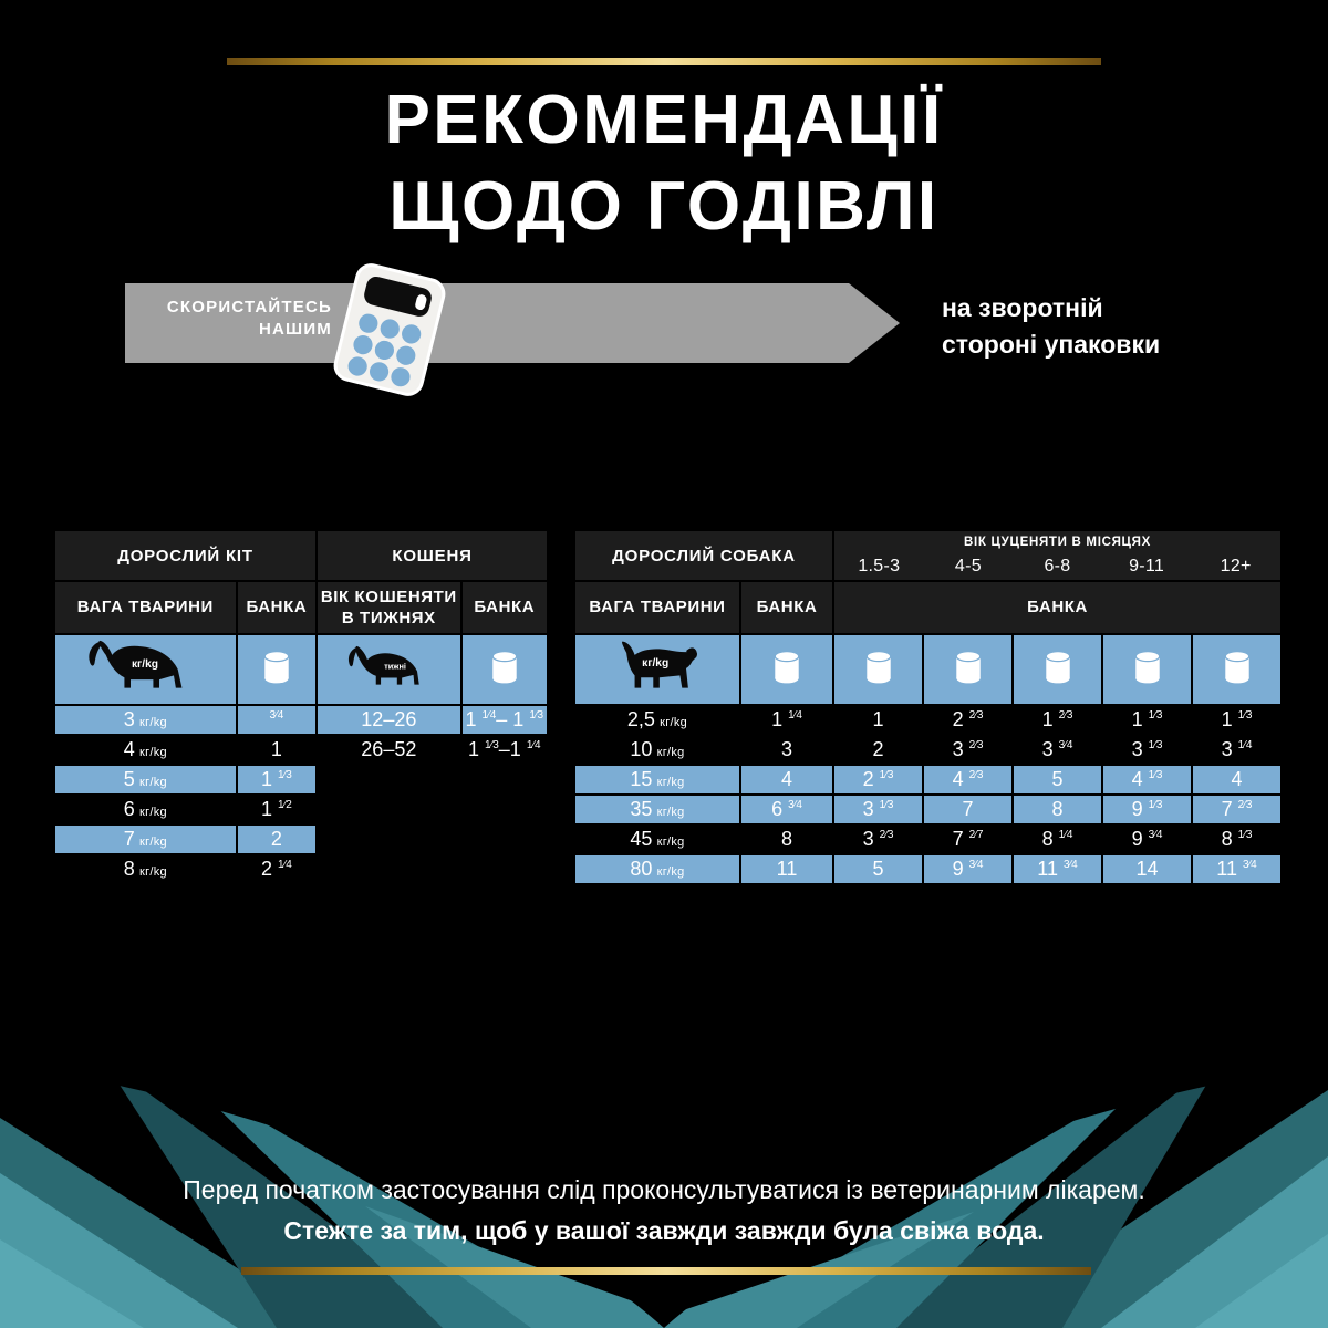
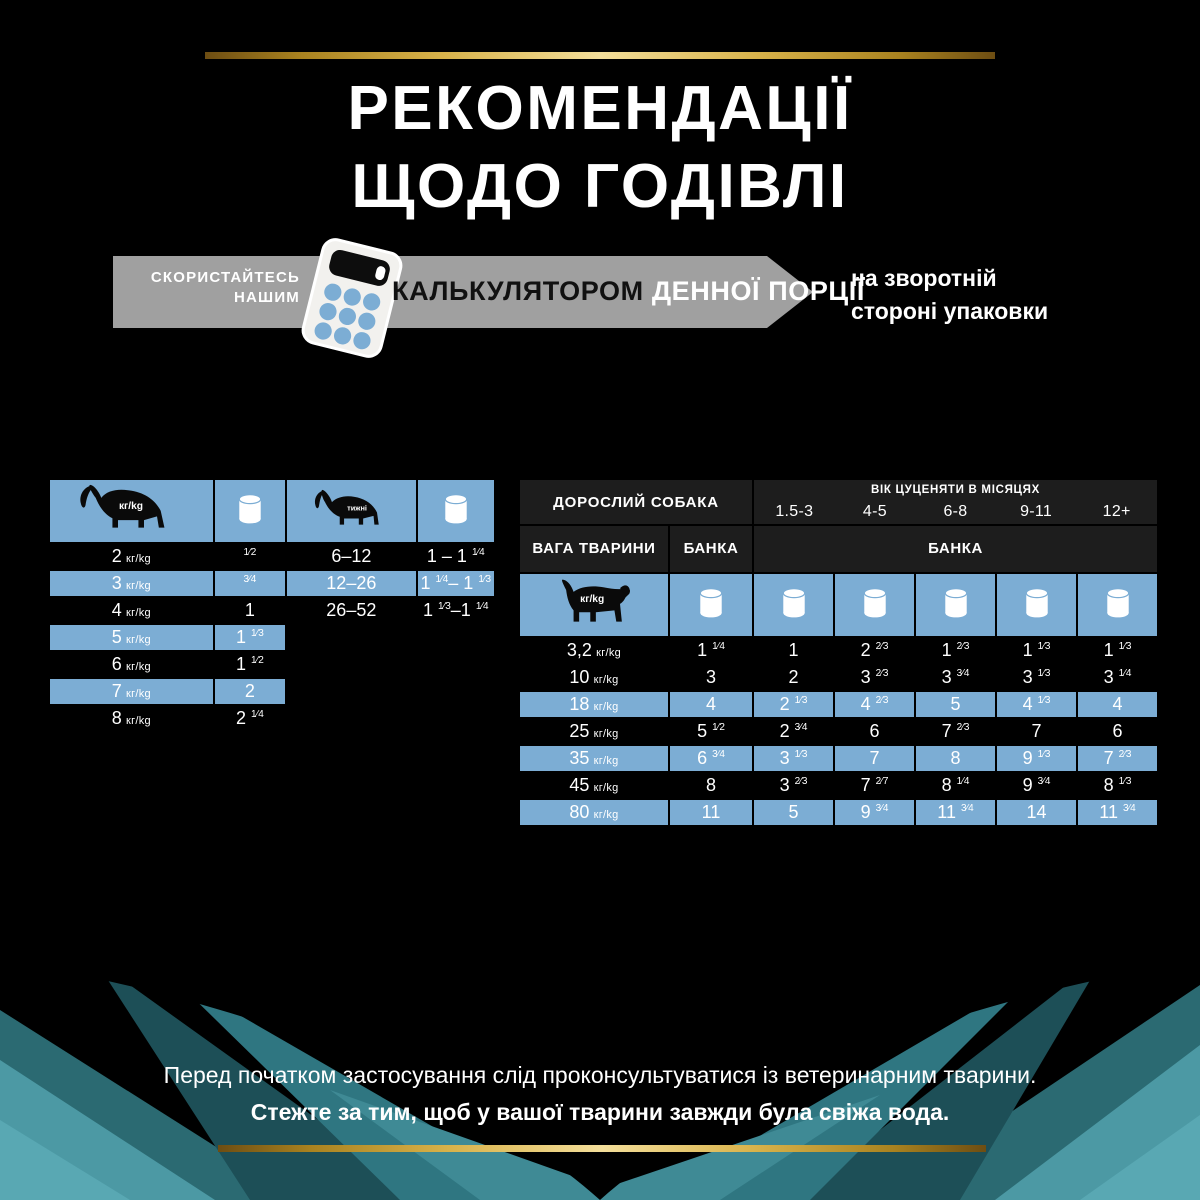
  РЕКОМЕНДАЦІЇ
  ЩОДО ГОДІВЛІ
  СКОРИСТАЙТЕСЬ
  НАШИМ
+ КАЛЬКУЛЯТОРОМ ДЕННОЇ ПОРЦІЇ
  на зворотній
  стороні упаковки
- ДОРОСЛИЙ КІТ	КОШЕНЯ
- ВАГА ТВАРИНИ	БАНКА	ВІК КОШЕНЯТИВ ТИЖНЯХ	БАНКА
  кг/kg		тижні
+ 2 кг/kg	1⁄2	6–12	1 – 1 1⁄4
  3 кг/kg	3⁄4	12–26	1 1⁄4– 1 1⁄3
  4 кг/kg	1	26–52	1 1⁄3–1 1⁄4
  5 кг/kg	1 1⁄3
  6 кг/kg	1 1⁄2
  7 кг/kg	2
  8 кг/kg	2 1⁄4
  ДОРОСЛИЙ СОБАКА	ВІК ЦУЦЕНЯТИ В МІСЯЦЯХ1.5-3 4-5 6-8 9-11 12+
  ВАГА ТВАРИНИ	БАНКА	БАНКА
  кг/kg
- 2,5 кг/kg	1 1⁄4	1	2 2⁄3	1 2⁄3	1 1⁄3	1 1⁄3
+ 3,2 кг/kg	1 1⁄4	1	2 2⁄3	1 2⁄3	1 1⁄3	1 1⁄3
  10 кг/kg	3	2	3 2⁄3	3 3⁄4	3 1⁄3	3 1⁄4
- 15 кг/kg	4	2 1⁄3	4 2⁄3	5	4 1⁄3	4
+ 18 кг/kg	4	2 1⁄3	4 2⁄3	5	4 1⁄3	4
+ 25 кг/kg	5 1⁄2	2 3⁄4	6	7 2⁄3	7	6
  35 кг/kg	6 3⁄4	3 1⁄3	7	8	9 1⁄3	7 2⁄3
  45 кг/kg	8	3 2⁄3	7 2⁄7	8 1⁄4	9 3⁄4	8 1⁄3
  80 кг/kg	11	5	9 3⁄4	11 3⁄4	14	11 3⁄4
- Перед початком застосування слід проконсультуватися із ветеринарним лікарем.
+ Перед початком застосування слід проконсультуватися із ветеринарним тварини.
- Стежте за тим, щоб у вашої завжди завжди була свіжа вода.
+ Стежте за тим, щоб у вашої тварини завжди була свіжа вода.
